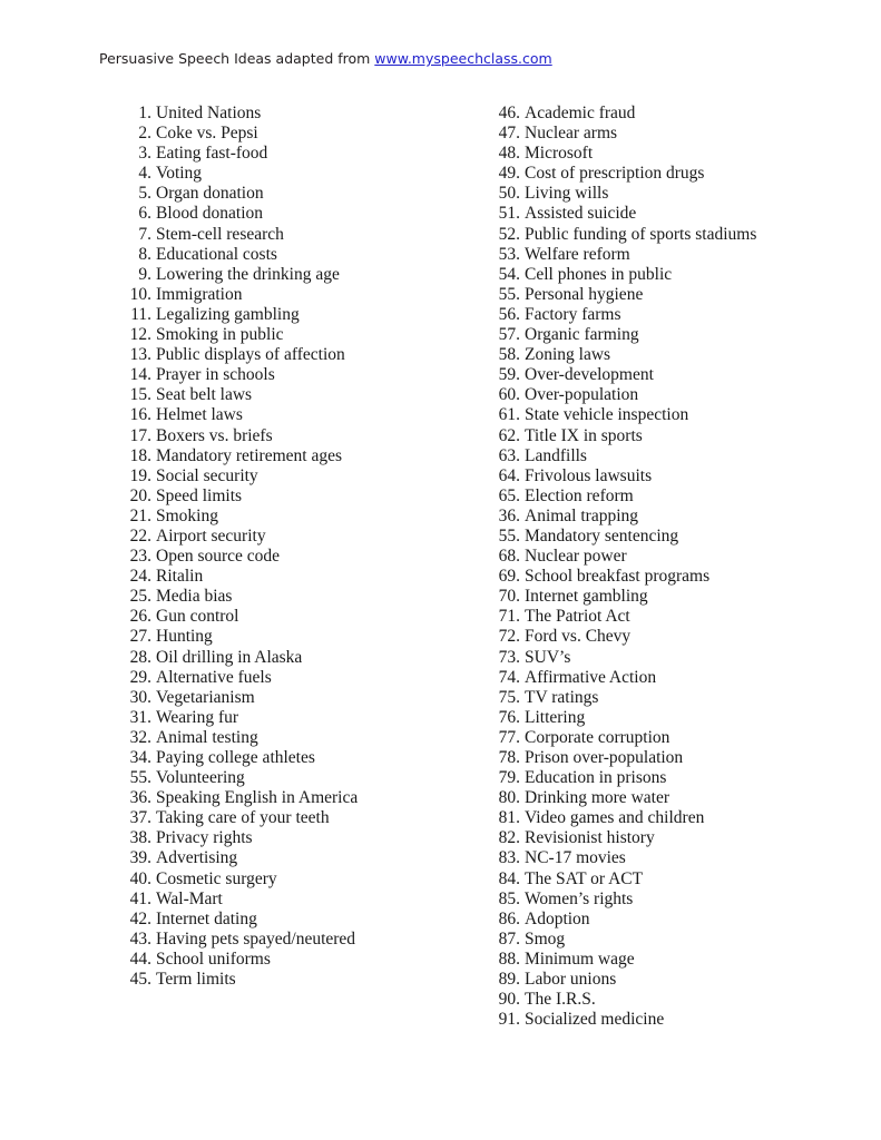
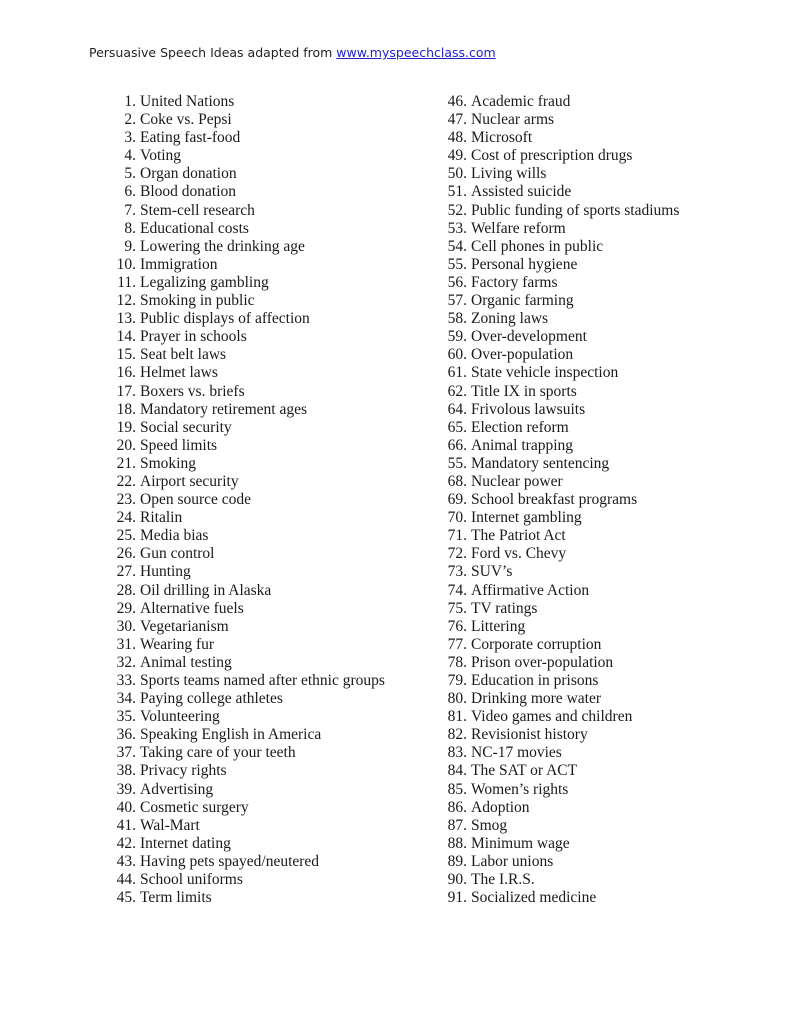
  Persuasive Speech Ideas adapted from www.myspeechclass.com
  1. United Nations
  2. Coke vs. Pepsi
  3. Eating fast-food
  4. Voting
  5. Organ donation
  6. Blood donation
  7. Stem-cell research
  8. Educational costs
  9. Lowering the drinking age
  10. Immigration
  11. Legalizing gambling
  12. Smoking in public
  13. Public displays of affection
  14. Prayer in schools
  15. Seat belt laws
  16. Helmet laws
  17. Boxers vs. briefs
  18. Mandatory retirement ages
  19. Social security
  20. Speed limits
  21. Smoking
  22. Airport security
  23. Open source code
  24. Ritalin
  25. Media bias
  26. Gun control
  27. Hunting
  28. Oil drilling in Alaska
  29. Alternative fuels
  30. Vegetarianism
  31. Wearing fur
  32. Animal testing
+ 33. Sports teams named after ethnic groups
  34. Paying college athletes
- 55. Volunteering
+ 35. Volunteering
  36. Speaking English in America
  37. Taking care of your teeth
  38. Privacy rights
  39. Advertising
  40. Cosmetic surgery
  41. Wal-Mart
  42. Internet dating
  43. Having pets spayed/neutered
  44. School uniforms
  45. Term limits
  46. Academic fraud
  47. Nuclear arms
  48. Microsoft
  49. Cost of prescription drugs
  50. Living wills
  51. Assisted suicide
  52. Public funding of sports stadiums
  53. Welfare reform
  54. Cell phones in public
  55. Personal hygiene
  56. Factory farms
  57. Organic farming
  58. Zoning laws
  59. Over-development
  60. Over-population
  61. State vehicle inspection
  62. Title IX in sports
- 63. Landfills
  64. Frivolous lawsuits
  65. Election reform
- 36. Animal trapping
+ 66. Animal trapping
  55. Mandatory sentencing
  68. Nuclear power
  69. School breakfast programs
  70. Internet gambling
  71. The Patriot Act
  72. Ford vs. Chevy
  73. SUV’s
  74. Affirmative Action
  75. TV ratings
  76. Littering
  77. Corporate corruption
  78. Prison over-population
  79. Education in prisons
  80. Drinking more water
  81. Video games and children
  82. Revisionist history
  83. NC-17 movies
  84. The SAT or ACT
  85. Women’s rights
  86. Adoption
  87. Smog
  88. Minimum wage
  89. Labor unions
  90. The I.R.S.
  91. Socialized medicine
